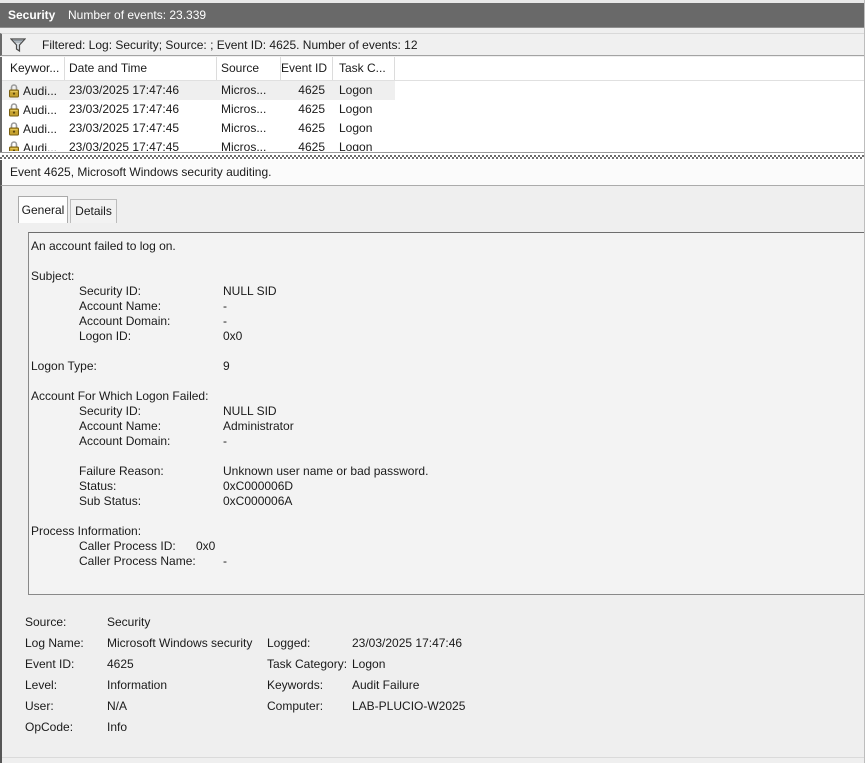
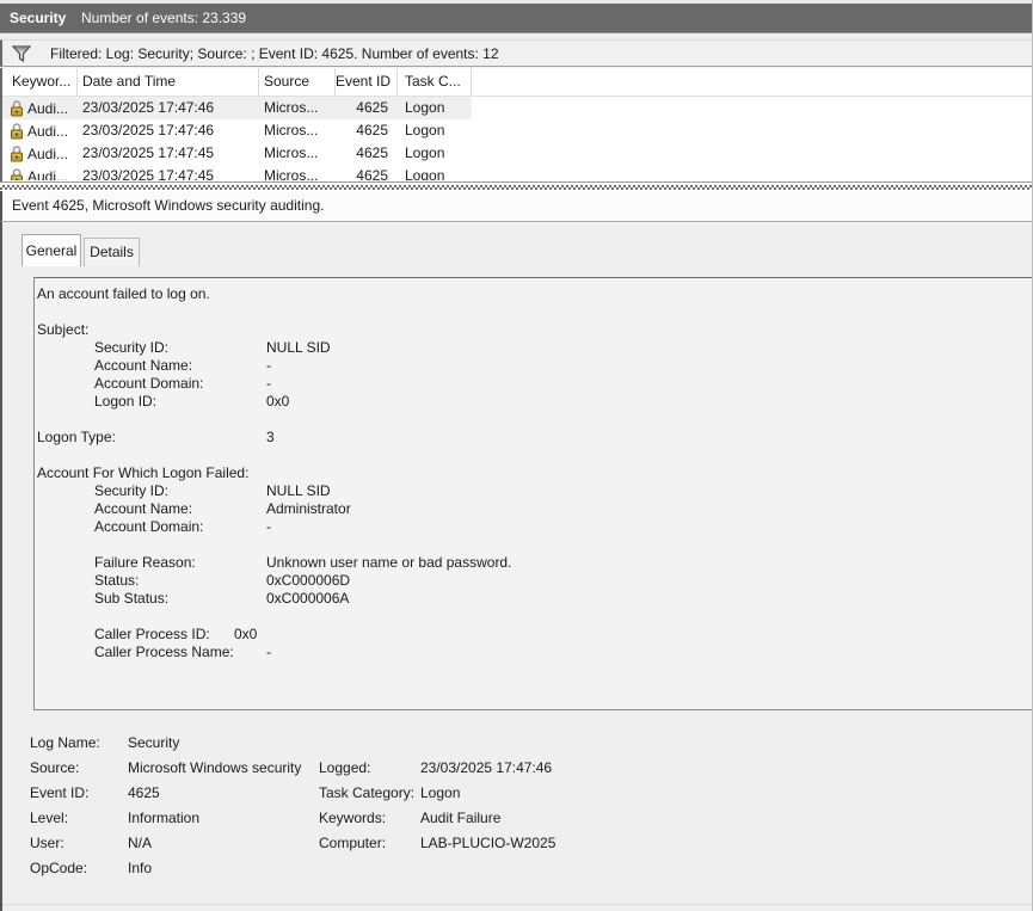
  Security
  Number of events: 23.339
  Filtered: Log: Security; Source: ; Event ID: 4625. Number of events: 12
  Keywor...
  Date and Time
  Source
  Event ID
  Task C...
  Audi...
  23/03/2025 17:47:46
  Micros...
  4625
  Logon
  Audi...
  23/03/2025 17:47:46
  Micros...
  4625
  Logon
  Audi...
  23/03/2025 17:47:45
  Micros...
  4625
  Logon
  Audi...
  23/03/2025 17:47:45
  Micros...
  4625
  Logon
  Event 4625, Microsoft Windows security auditing.
  General
  Details
  An account failed to log on.
  Subject:
  Security ID:
  NULL SID
  Account Name:
  -
  Account Domain:
  -
  Logon ID:
  0x0
  Logon Type:
- 9
+ 3
  Account For Which Logon Failed:
  Security ID:
  NULL SID
  Account Name:
  Administrator
  Account Domain:
  -
  Failure Reason:
  Unknown user name or bad password.
  Status:
  0xC000006D
  Sub Status:
  0xC000006A
- Process Information:
  Caller Process ID:
  0x0
  Caller Process Name:
  -
- Source:
+ Log Name:
  Security
- Log Name:
+ Source:
  Microsoft Windows security
  Logged:
  23/03/2025 17:47:46
  Event ID:
  4625
  Task Category:
  Logon
  Level:
  Information
  Keywords:
  Audit Failure
  User:
  N/A
  Computer:
  LAB-PLUCIO-W2025
  OpCode:
  Info
